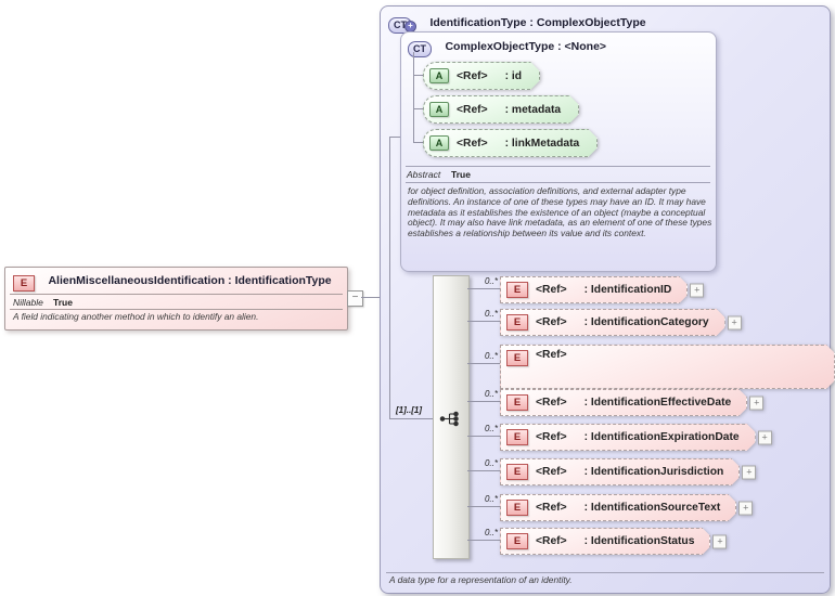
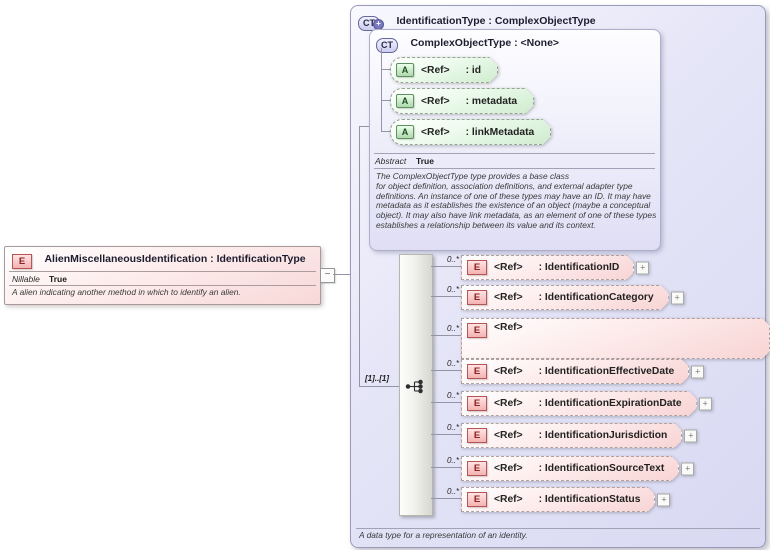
  E AlienMiscellaneousIdentification : IdentificationType
  Nillable
  True
- A field indicating another method in which to identify an alien.
+ A alien indicating another method in which to identify an alien.
  −
  +
  IdentificationType : ComplexObjectType
  CT ComplexObjectType : <None>
  A
  <Ref>
  : id
  A
  <Ref>
  : metadata
  A
  <Ref>
  : linkMetadata
  Abstract
  True
+ The ComplexObjectType type provides a base class
  for object definition, association definitions, and external adapter type definitions. An instance of one of these types may have an ID. It may have metadata as it establishes the existence of an object (maybe a conceptual object). It may also have link metadata, as an element of one of these types establishes a relationship between its value and its context.
  [1]..[1]
  0..*
  0..*
  0..*
  0..*
  0..*
  0..*
  0..*
  0..*
  E
  <Ref>
  : IdentificationID
  +
  E
  <Ref>
  : IdentificationCategory
  +
  E
  <Ref>
  E
  <Ref>
  : IdentificationEffectiveDate
  +
  E
  <Ref>
  : IdentificationExpirationDate
  +
  E
  <Ref>
  : IdentificationJurisdiction
  +
  E
  <Ref>
  : IdentificationSourceText
  +
  E
  <Ref>
  : IdentificationStatus
  +
  A data type for a representation of an identity.
